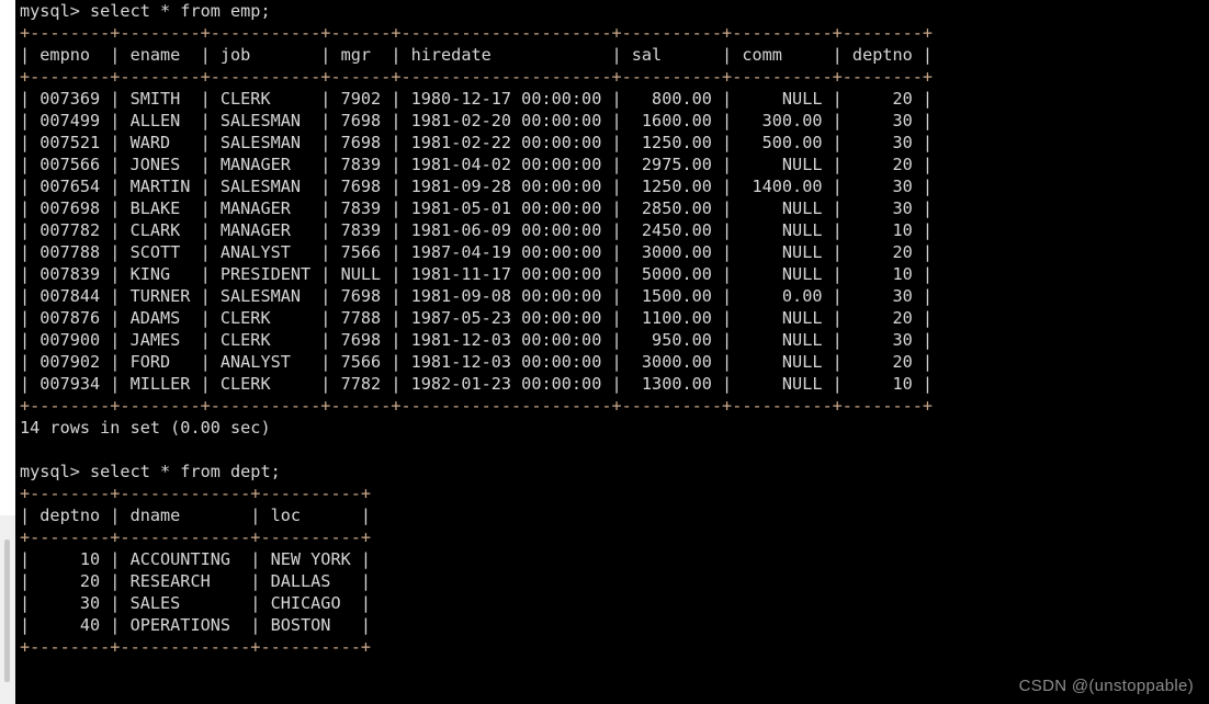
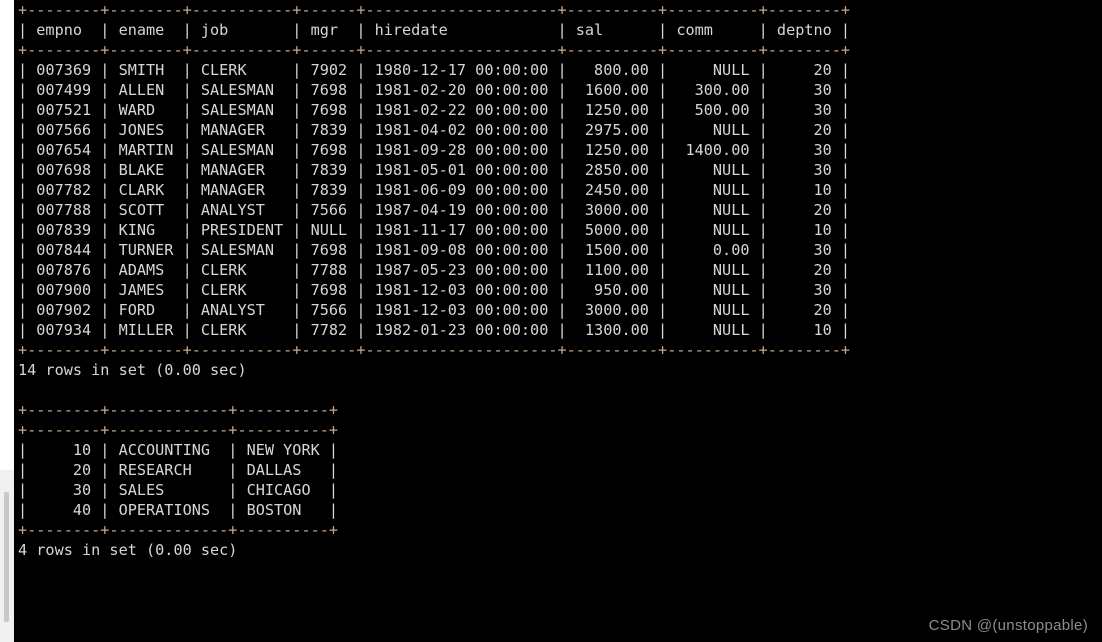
- mysql> select * from emp;
  +--------+--------+-----------+------+---------------------+----------+----------+--------+
  | empno | ename | job | mgr | hiredate | sal | comm | deptno |
  +--------+--------+-----------+------+---------------------+----------+----------+--------+
  | 007369 | SMITH | CLERK | 7902 | 1980-12-17 00:00:00 | 800.00 | NULL | 20 |
  | 007499 | ALLEN | SALESMAN | 7698 | 1981-02-20 00:00:00 | 1600.00 | 300.00 | 30 |
  | 007521 | WARD | SALESMAN | 7698 | 1981-02-22 00:00:00 | 1250.00 | 500.00 | 30 |
  | 007566 | JONES | MANAGER | 7839 | 1981-04-02 00:00:00 | 2975.00 | NULL | 20 |
  | 007654 | MARTIN | SALESMAN | 7698 | 1981-09-28 00:00:00 | 1250.00 | 1400.00 | 30 |
  | 007698 | BLAKE | MANAGER | 7839 | 1981-05-01 00:00:00 | 2850.00 | NULL | 30 |
  | 007782 | CLARK | MANAGER | 7839 | 1981-06-09 00:00:00 | 2450.00 | NULL | 10 |
  | 007788 | SCOTT | ANALYST | 7566 | 1987-04-19 00:00:00 | 3000.00 | NULL | 20 |
  | 007839 | KING | PRESIDENT | NULL | 1981-11-17 00:00:00 | 5000.00 | NULL | 10 |
  | 007844 | TURNER | SALESMAN | 7698 | 1981-09-08 00:00:00 | 1500.00 | 0.00 | 30 |
  | 007876 | ADAMS | CLERK | 7788 | 1987-05-23 00:00:00 | 1100.00 | NULL | 20 |
  | 007900 | JAMES | CLERK | 7698 | 1981-12-03 00:00:00 | 950.00 | NULL | 30 |
  | 007902 | FORD | ANALYST | 7566 | 1981-12-03 00:00:00 | 3000.00 | NULL | 20 |
  | 007934 | MILLER | CLERK | 7782 | 1982-01-23 00:00:00 | 1300.00 | NULL | 10 |
  +--------+--------+-----------+------+---------------------+----------+----------+--------+
  14 rows in set (0.00 sec)
- mysql> select * from dept;
  +--------+-------------+----------+
- | deptno | dname | loc |
  +--------+-------------+----------+
  | 10 | ACCOUNTING | NEW YORK |
  | 20 | RESEARCH | DALLAS |
  | 30 | SALES | CHICAGO |
  | 40 | OPERATIONS | BOSTON |
  +--------+-------------+----------+
+ 4 rows in set (0.00 sec)
  CSDN @(unstoppable)
